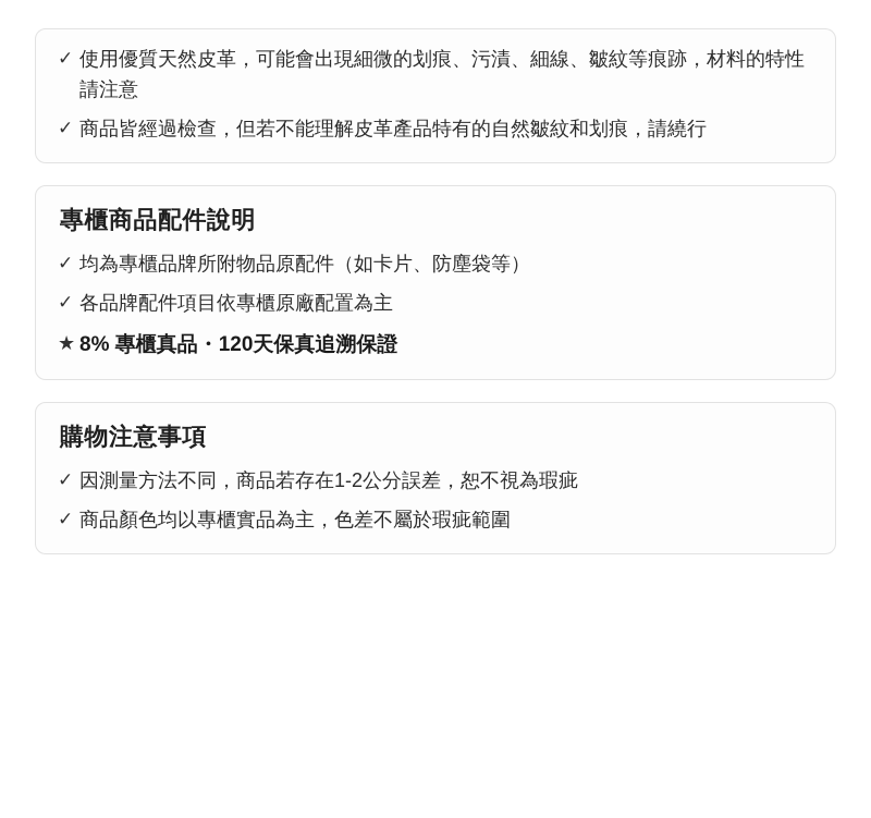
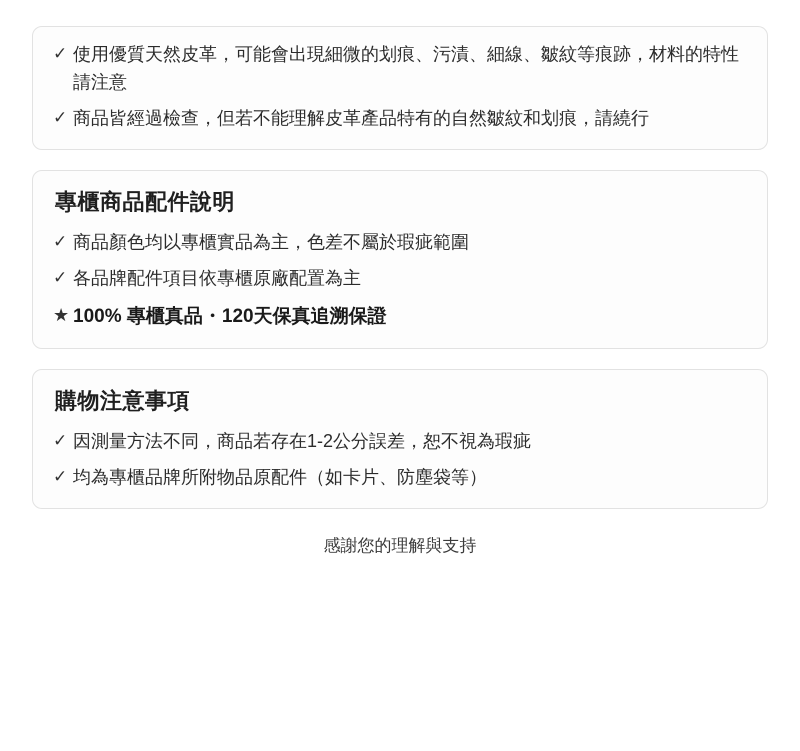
  ✓
  使用優質天然皮革，可能會出現細微的划痕、污漬、細線、皺紋等痕跡，材料的特性請注意
  ✓
  商品皆經過檢查，但若不能理解皮革產品特有的自然皺紋和划痕，請繞行
  專櫃商品配件說明
  ✓
- 均為專櫃品牌所附物品原配件（如卡片、防塵袋等）
+ 商品顏色均以專櫃實品為主，色差不屬於瑕疵範圍
  ✓
  各品牌配件項目依專櫃原廠配置為主
  ★
- 8% 專櫃真品・120天保真追溯保證
+ 100% 專櫃真品・120天保真追溯保證
  購物注意事項
  ✓
  因測量方法不同，商品若存在1-2公分誤差，恕不視為瑕疵
  ✓
- 商品顏色均以專櫃實品為主，色差不屬於瑕疵範圍
+ 均為專櫃品牌所附物品原配件（如卡片、防塵袋等）
+ 感謝您的理解與支持
